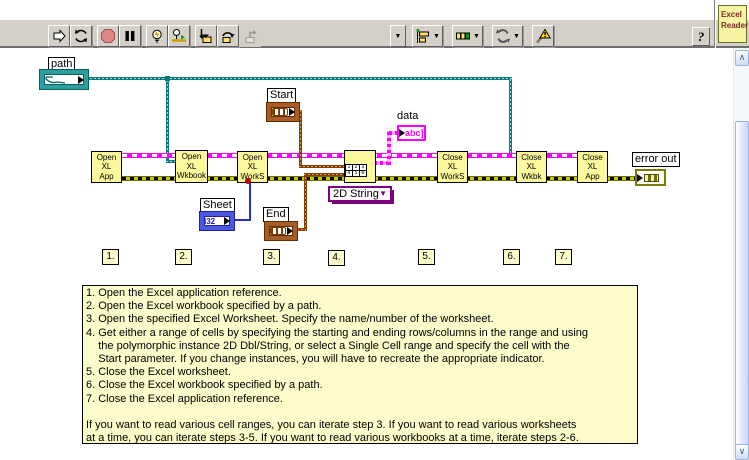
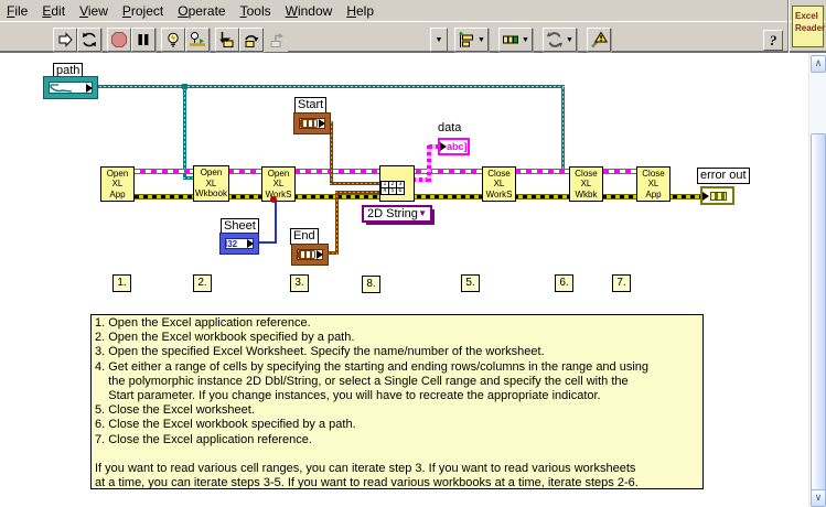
+ File
+ Edit
+ View
+ Project
+ Operate
+ Tools
+ Window
+ Help
  ?
  Excel
  Reader
  path
  Start
  Sheet
  I32
  End
  data
  abc]
  2D String
  ▼
  error out
  Open
  XL
  App
  Open XL
  Wkbook
  Open
  XL
  WorkS
  Close
  XL
  WorkS
  Close
  XL
  Wkbk
  Close
  XL
  App
  1.
  2.
  3.
- 4.
+ 8.
  5.
  6.
  7.
  1. Open the Excel application reference.
  2. Open the Excel workbook specified by a path.
  3. Open the specified Excel Worksheet. Specify the name/number of the worksheet.
  4. Get either a range of cells by specifying the starting and ending rows/columns in the range and using
  the polymorphic instance 2D Dbl/String, or select a Single Cell range and specify the cell with the
  Start parameter. If you change instances, you will have to recreate the appropriate indicator.
  5. Close the Excel worksheet.
  6. Close the Excel workbook specified by a path.
  7. Close the Excel application reference.
  If you want to read various cell ranges, you can iterate step 3. If you want to read various worksheets
  at a time, you can iterate steps 3-5. If you want to read various workbooks at a time, iterate steps 2-6.
  ∧
  ∨
